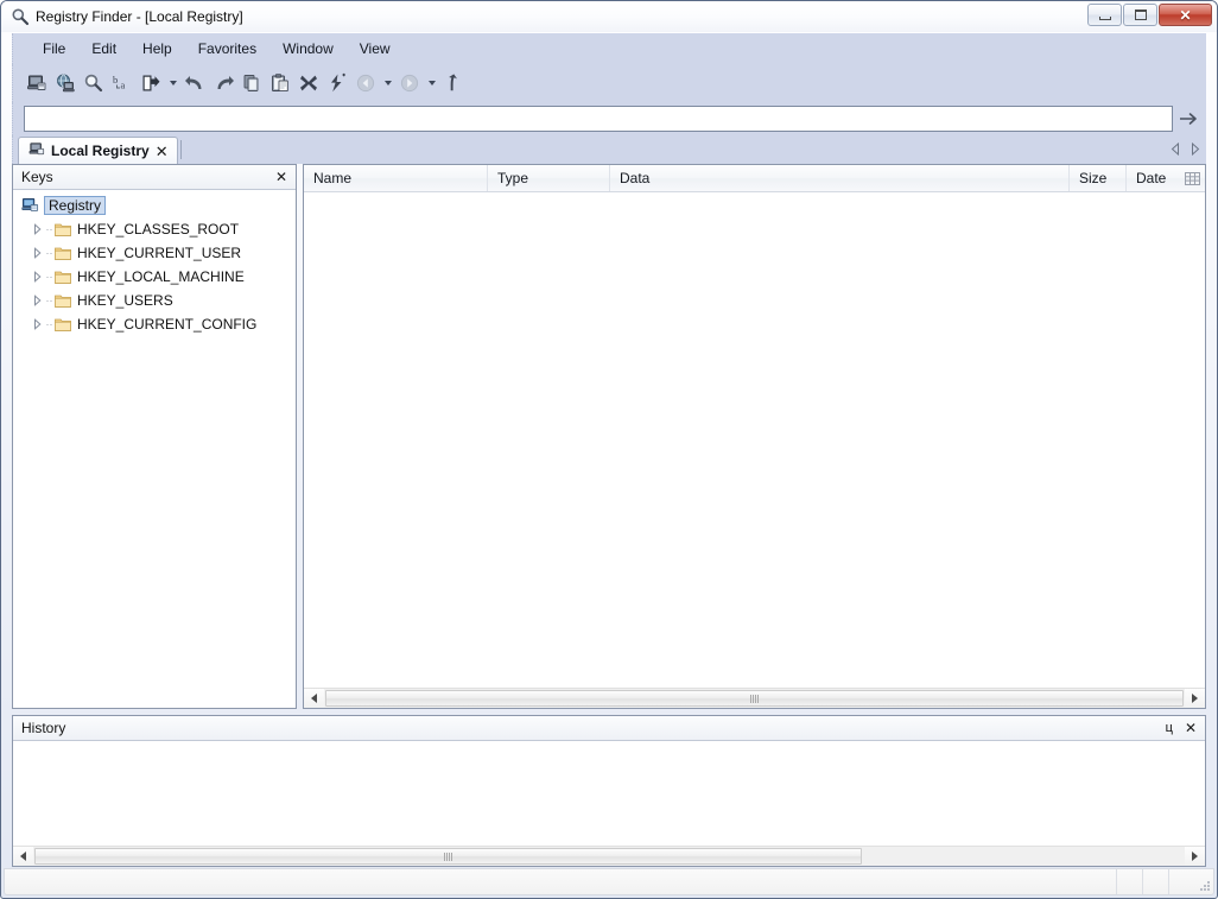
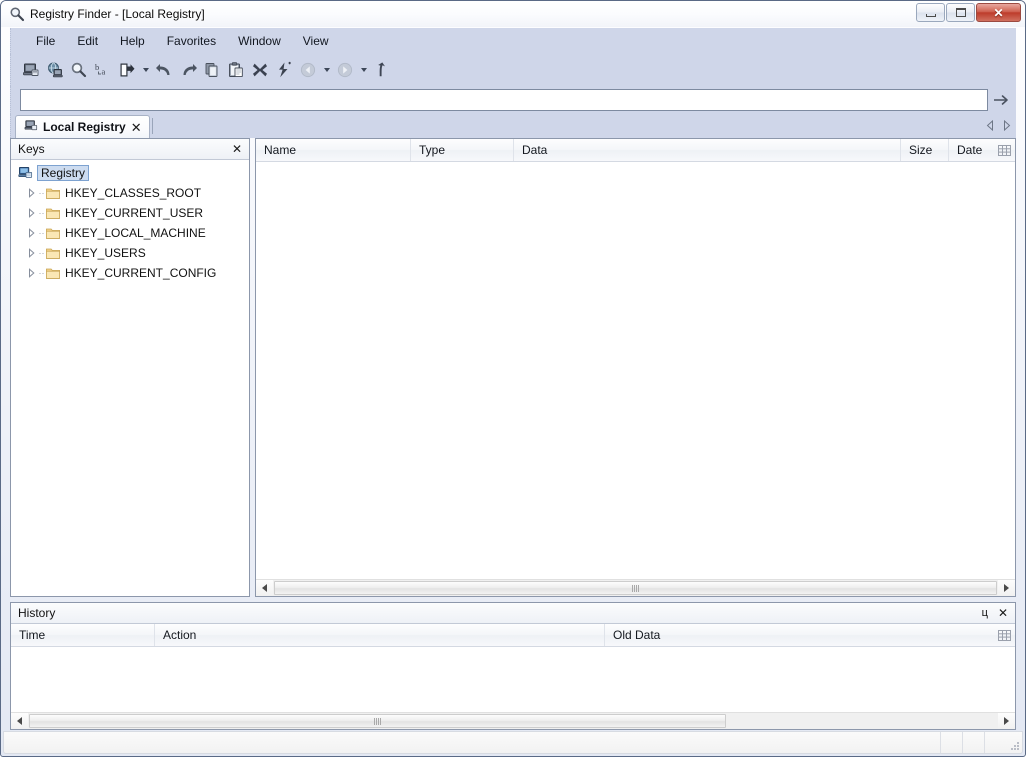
  Registry Finder - [Local Registry]
  ✕
  File
  Edit
  Help
  Favorites
  Window
  View
  b
  a
  Local Registry
  ✕
  Keys
  ✕
  Registry
  ··
  HKEY_CLASSES_ROOT
  ··
  HKEY_CURRENT_USER
  ··
  HKEY_LOCAL_MACHINE
  ··
  HKEY_USERS
  ··
  HKEY_CURRENT_CONFIG
  Name
  Type
  Data
  Size
  Date
  History
  ц
  ✕
+ Time
+ Action
+ Old Data
